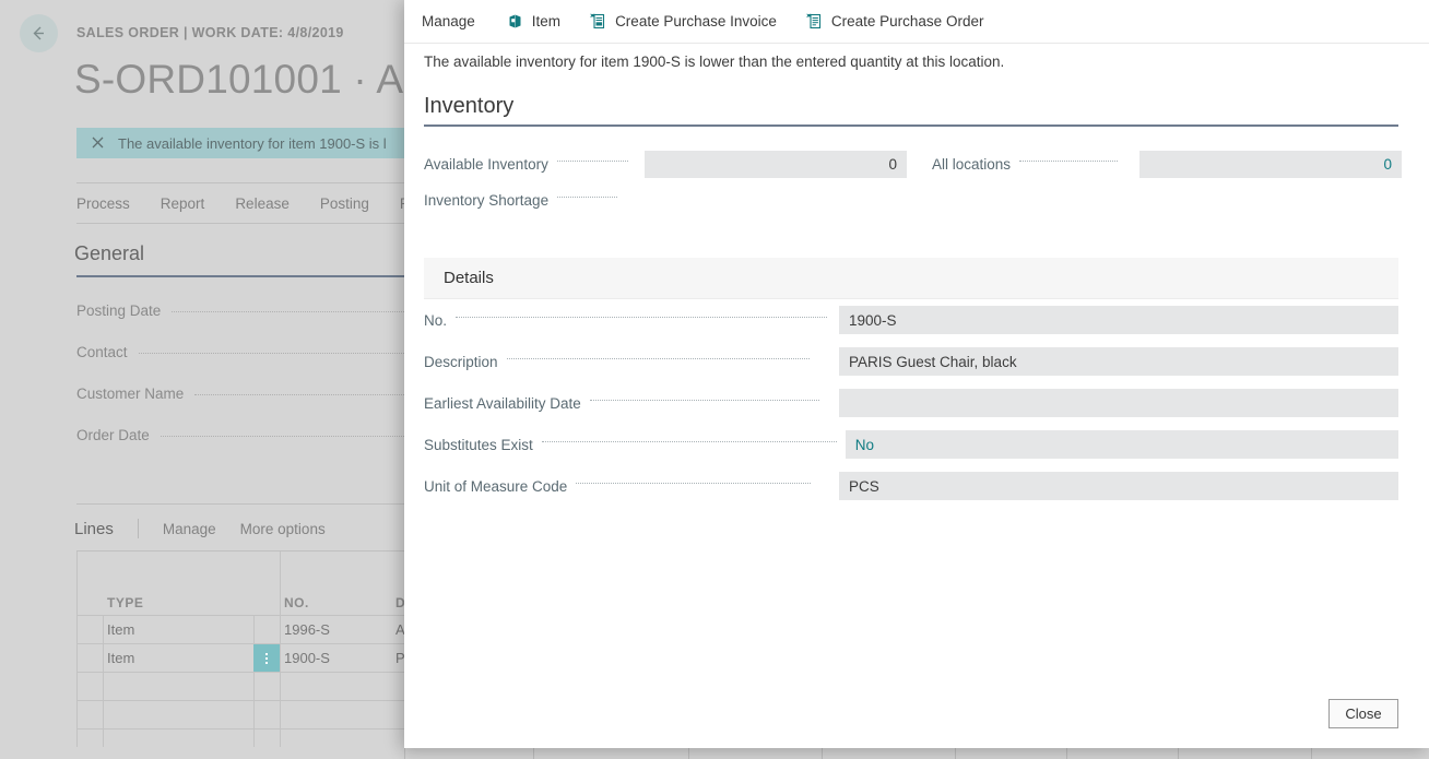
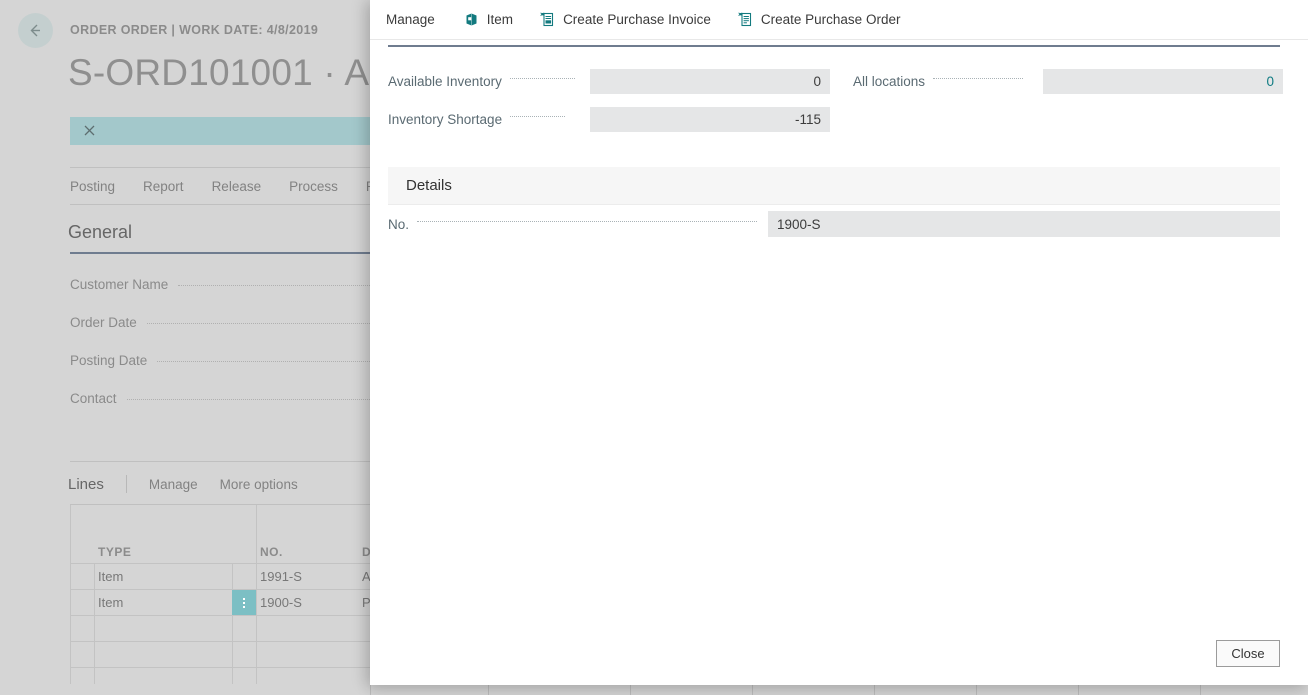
- SALES ORDER | WORK DATE: 4/8/2019
+ ORDER ORDER | WORK DATE: 4/8/2019
  S-ORD101001 · A
- The available inventory for item 1900-S is l
- Process
+ Posting
  Report
  Release
- Posting
+ Process
  General
- Posting Date
+ Customer Name
- Contact
+ Order Date
- Customer Name
+ Posting Date
- Order Date
+ Contact
  Lines
  Manage
  More options
  TYPE
  NO.
  D
  Item
- 1996-S
+ 1991-S
  A
  Item
  1900-S
  Manage
  Item
  Create Purchase Invoice
  Create Purchase Order
- The available inventory for item 1900-S is lower than the entered quantity at this location.
- Inventory
  Available Inventory
  0
  Inventory Shortage
+ -115
  All locations
  0
  Details
  No.
  1900-S
- Description
- PARIS Guest Chair, black
- Earliest Availability Date
- Substitutes Exist
- No
- Unit of Measure Code
- PCS
  Close
